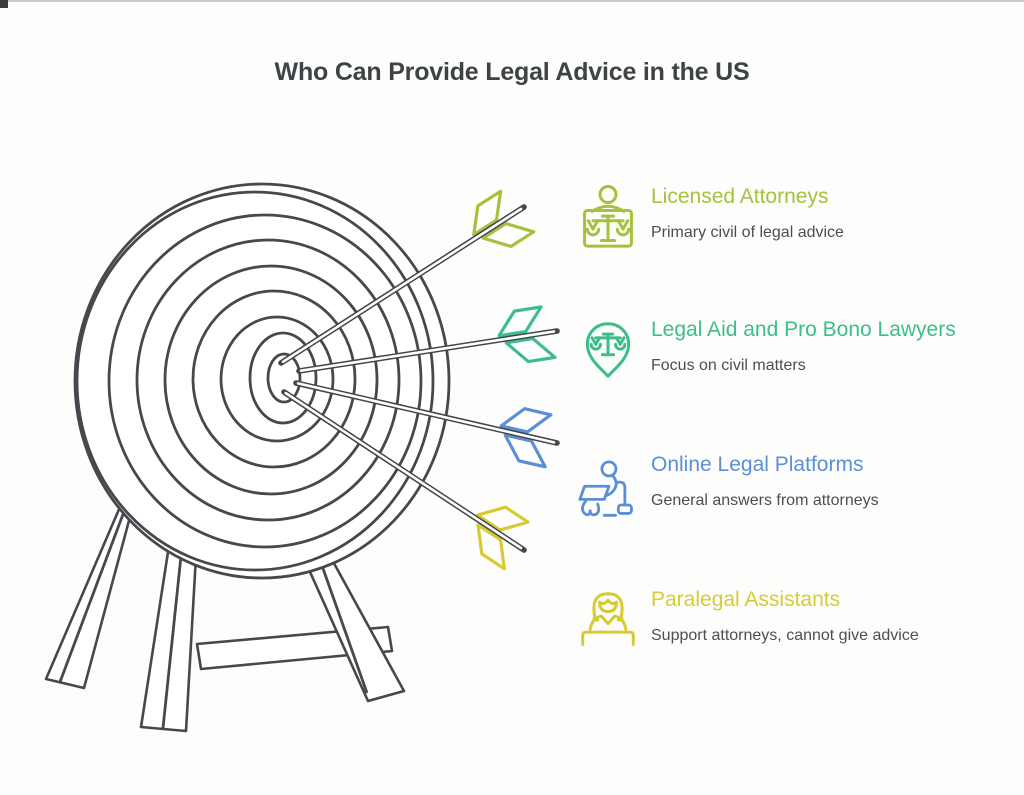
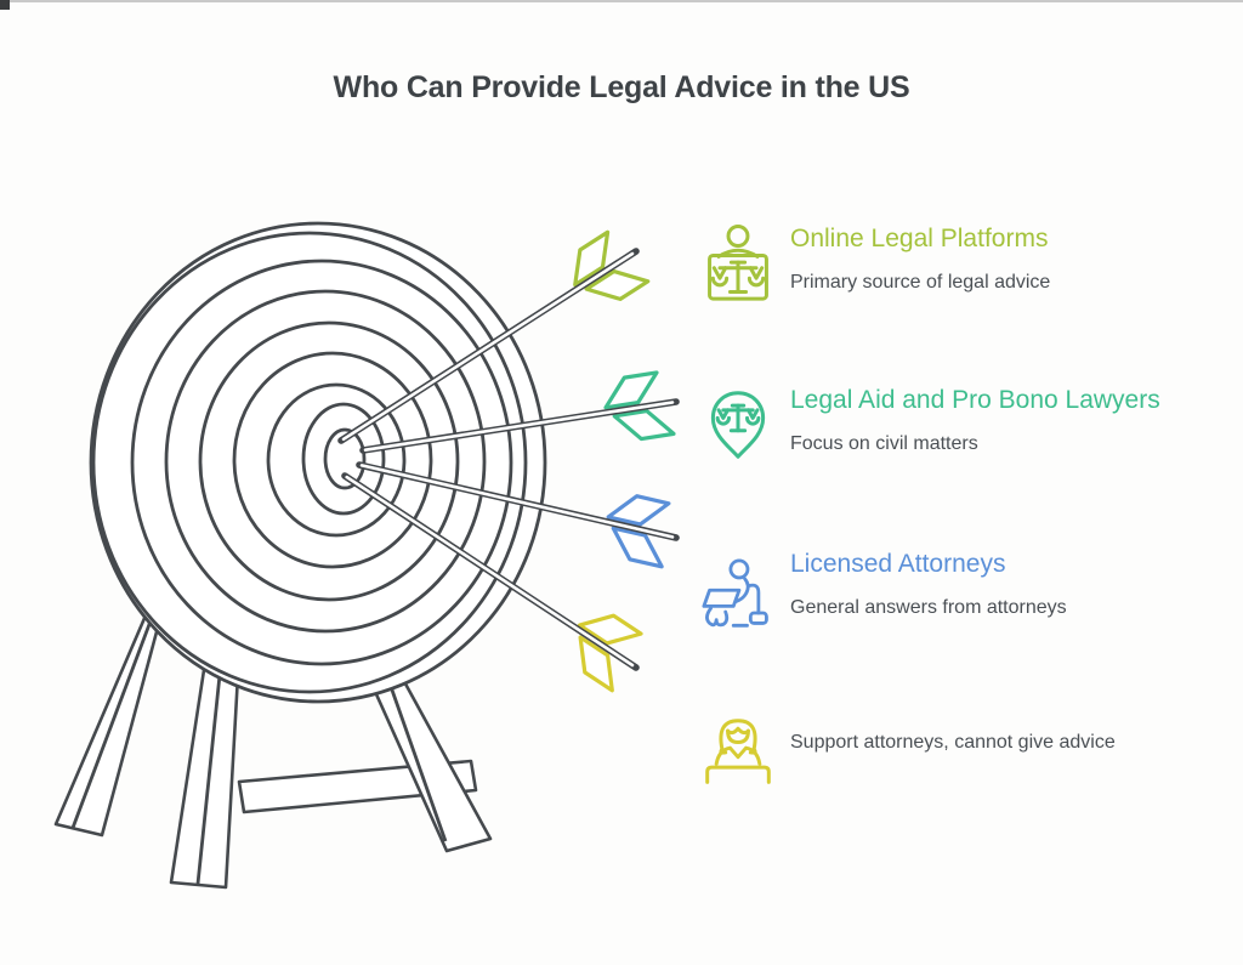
  Who Can Provide Legal Advice in the US
- Licensed Attorneys
+ Online Legal Platforms
- Primary civil of legal advice
+ Primary source of legal advice
  Legal Aid and Pro Bono Lawyers
  Focus on civil matters
- Online Legal Platforms
+ Licensed Attorneys
  General answers from attorneys
- Paralegal Assistants
  Support attorneys, cannot give advice
